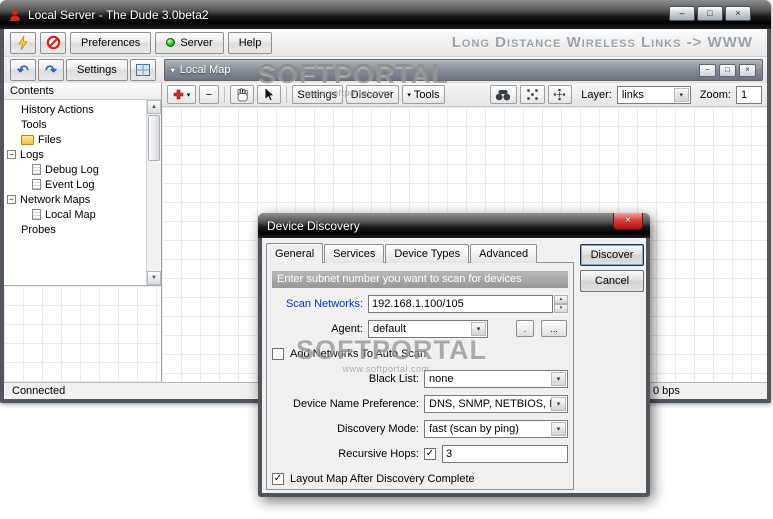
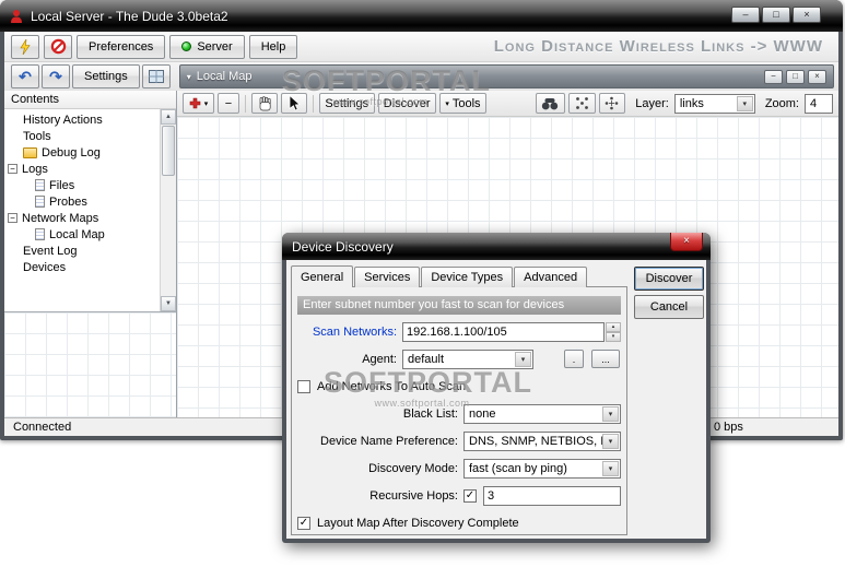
  Local Server - The Dude 3.0beta2
  –
  □
  ×
  Preferences
  Server
  Help
  Long Distance Wireless Links -> WWW
  ↶
  ↷
  Settings
  ▾
  Local Map
  −
  □
  ×
  Contents
  History Actions
  Tools
- Files
+ Debug Log
  −
  Logs
- Debug Log
+ Files
- Event Log
+ Probes
  −
  Network Maps
  Local Map
- Probes
+ Event Log
+ Devices
  −
  Settings
  Discover
  Tools
  Layer:
  links
  Zoom:
- 1
+ 4
  Connected
  0 bps
  SOFTPORTAL
  www.softportal.com
  Device Discovery
  ×
  General
  Services
  Device Types
  Advanced
- Enter subnet number you want to scan for devices
+ Enter subnet number you fast to scan for devices
  Scan Networks:
  192.168.1.100/105
  Agent:
  default
  .
  ...
  Add Networks To Auto Scan
  Black List:
  none
  Device Name Preference:
  DNS, SNMP, NETBIOS,
  Discovery Mode:
  fast (scan by ping)
  Recursive Hops:
  ✓
  3
  ✓
  Layout Map After Discovery Complete
  Discover
  Cancel
  SOFTPORTAL
  www.softportal.com
